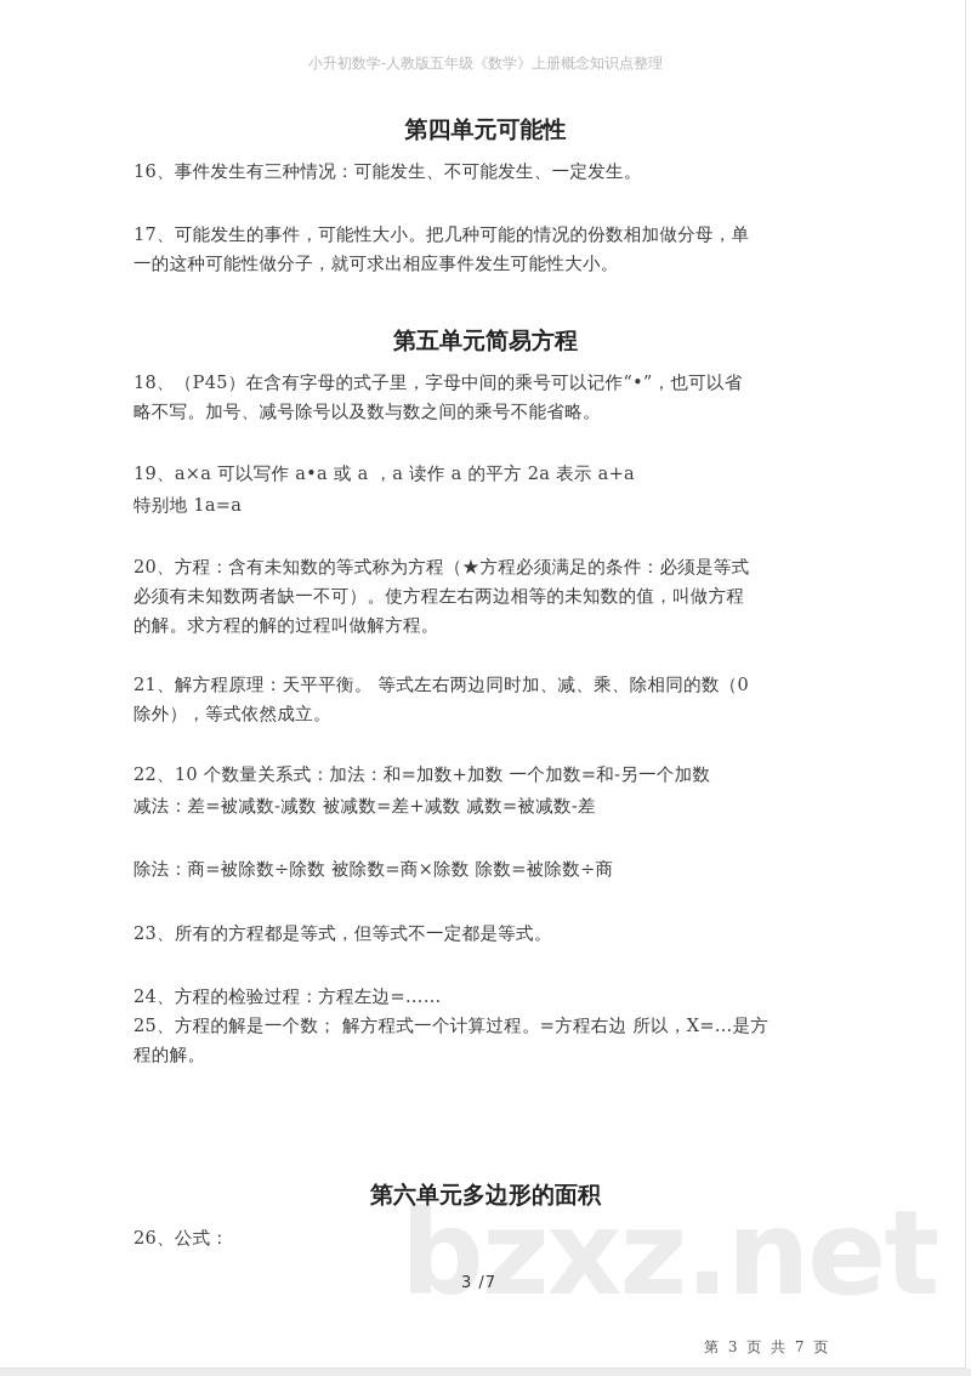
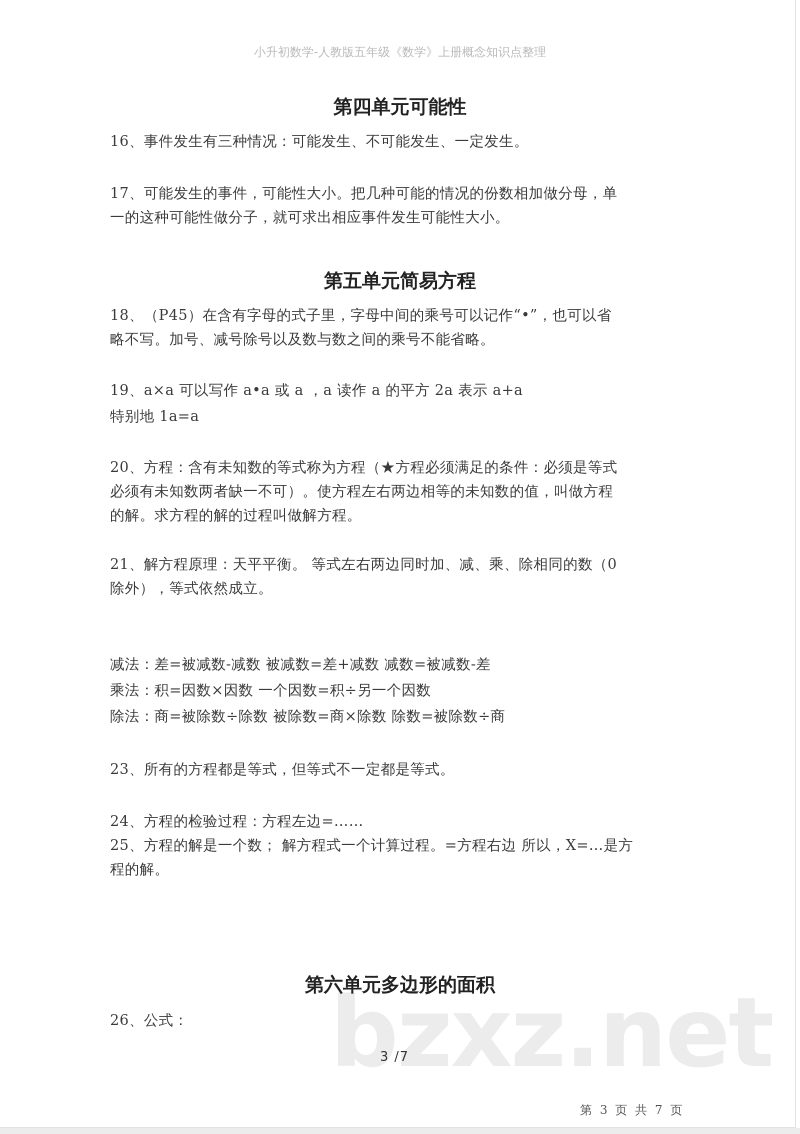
  小升初数学-人教版五年级《数学》上册概念知识点整理
  bzxz.net
  第四单元可能性
  16、事件发生有三种情况：可能发生、不可能发生、一定发生。
  17、可能发生的事件，可能性大小。把几种可能的情况的份数相加做分母，单
  一的这种可能性做分子，就可求出相应事件发生可能性大小。
  第五单元简易方程
  18、（P45）在含有字母的式子里，字母中间的乘号可以记作“•”，也可以省
  略不写。加号、减号除号以及数与数之间的乘号不能省略。
  19、a×a 可以写作 a•a 或 a ，a 读作 a 的平方 2a 表示 a+a
  特别地 1a=a
  20、方程：含有未知数的等式称为方程（★方程必须满足的条件：必须是等式
  必须有未知数两者缺一不可）。使方程左右两边相等的未知数的值，叫做方程
  的解。求方程的解的过程叫做解方程。
  21、解方程原理：天平平衡。 等式左右两边同时加、减、乘、除相同的数（0
  除外），等式依然成立。
- 22、10 个数量关系式：加法：和=加数+加数 一个加数=和-另一个加数
  减法：差=被减数-减数 被减数=差+减数 减数=被减数-差
+ 乘法：积=因数×因数 一个因数=积÷另一个因数
  除法：商=被除数÷除数 被除数=商×除数 除数=被除数÷商
  23、所有的方程都是等式，但等式不一定都是等式。
  24、方程的检验过程：方程左边=……
  25、方程的解是一个数； 解方程式一个计算过程。=方程右边 所以，X=…是方
  程的解。
  第六单元多边形的面积
  26、公式：
  3 /7
  第 3 页 共 7 页
